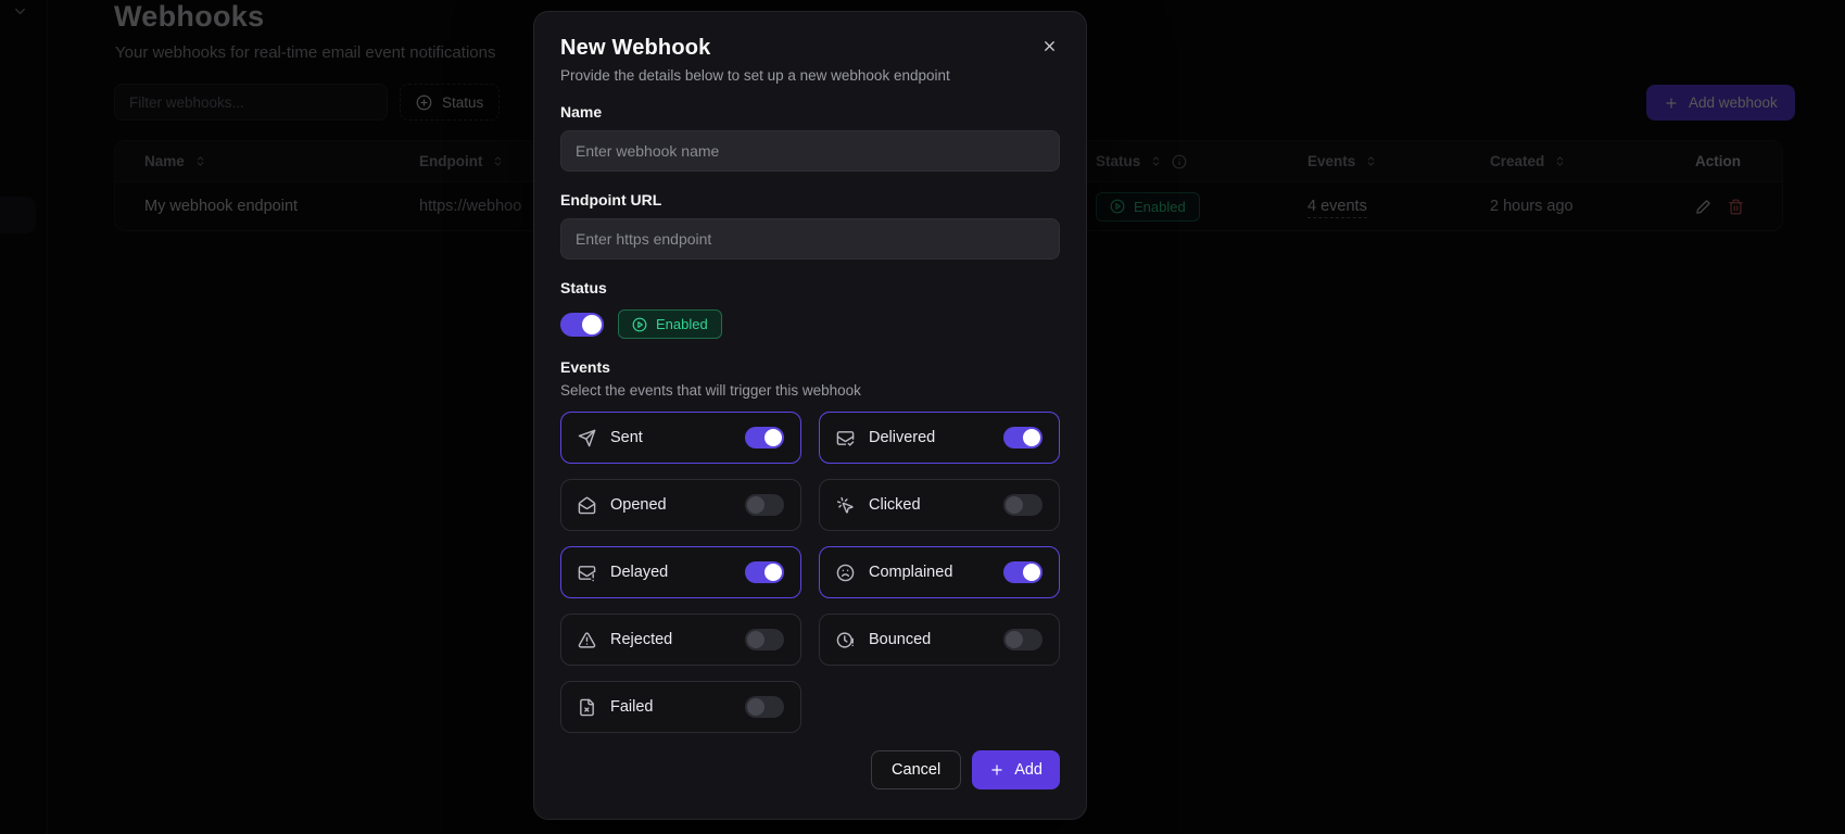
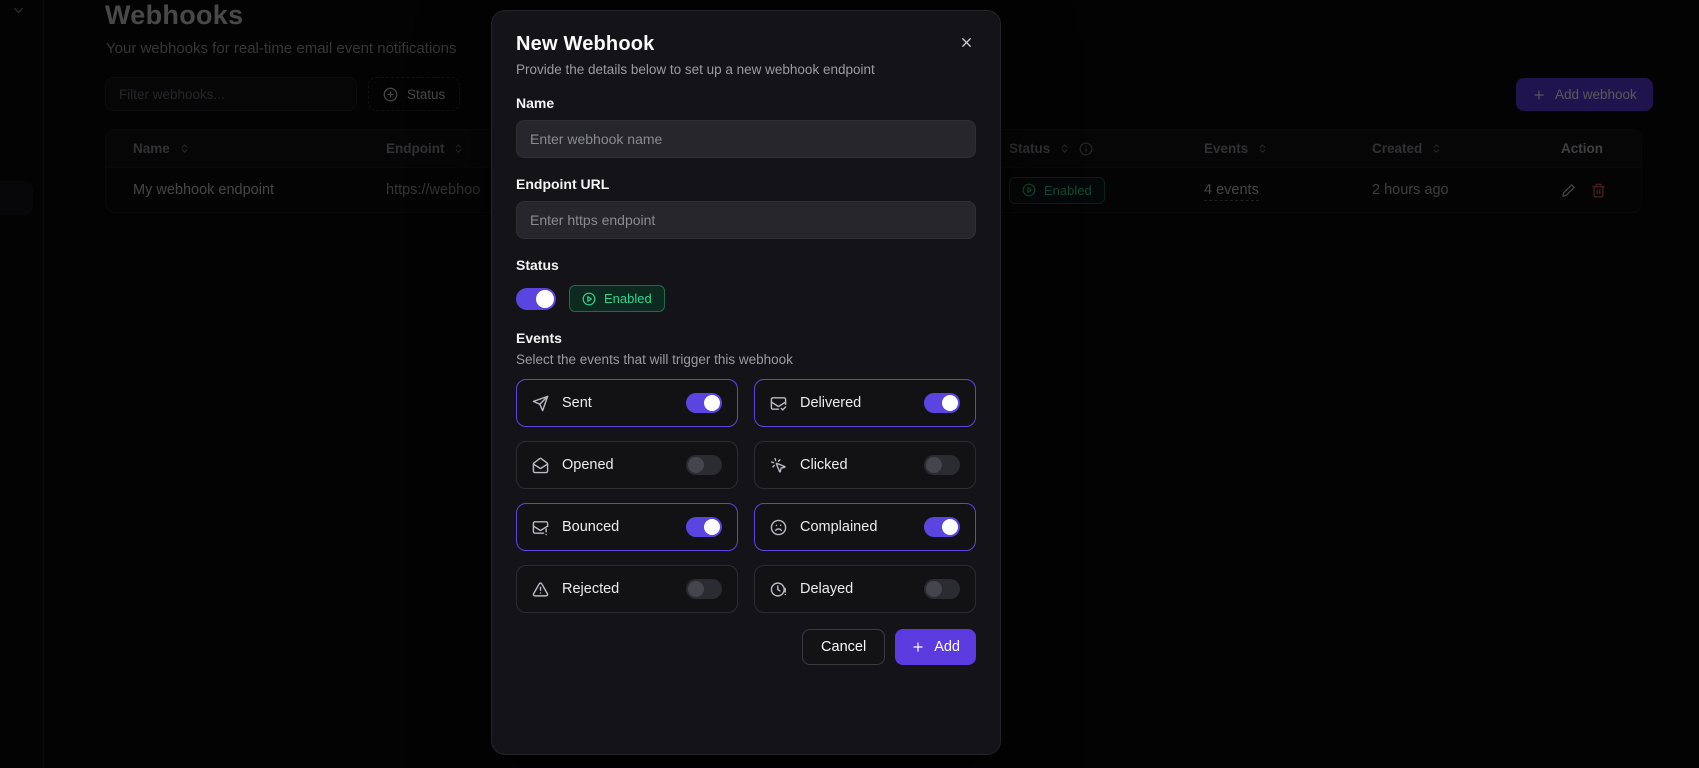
  Webhooks
  Your webhooks for real-time email event notifications
  Filter webhooks...
  Status
  Add webhook
  Name
  Endpoint
  Status
  Events
  Created
  Action
  My webhook endpoint
  https://webhoo
  Enabled
  4 events
  2 hours ago
  New Webhook
  Provide the details below to set up a new webhook endpoint
  Name
  Enter webhook name
  Endpoint URL
  Enter https endpoint
  Status
  Enabled
  Events
  Select the events that will trigger this webhook
  Sent
  Delivered
  Opened
  Clicked
- Delayed
+ Bounced
  Complained
  Rejected
- Bounced
+ Delayed
- Failed
  Cancel
  Add
